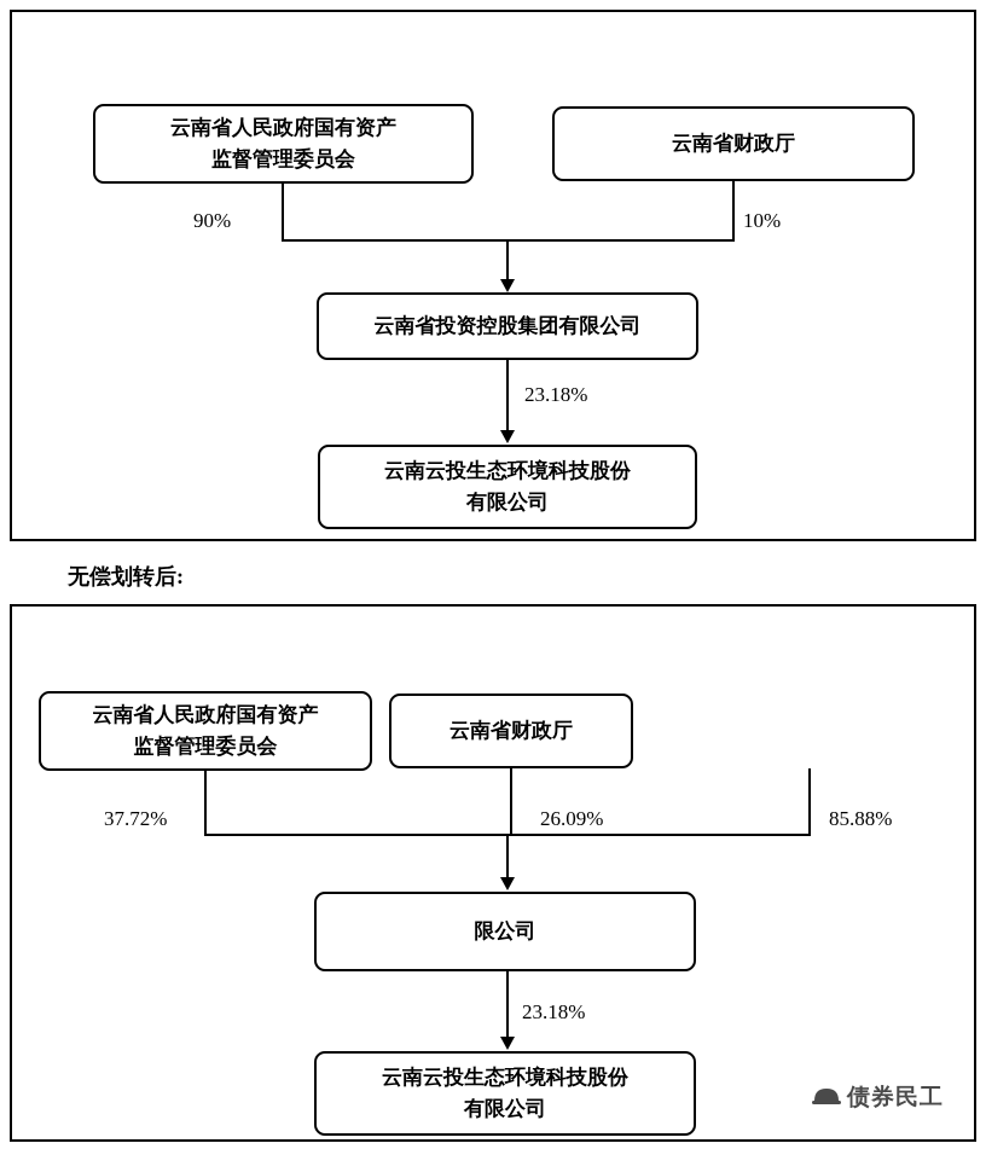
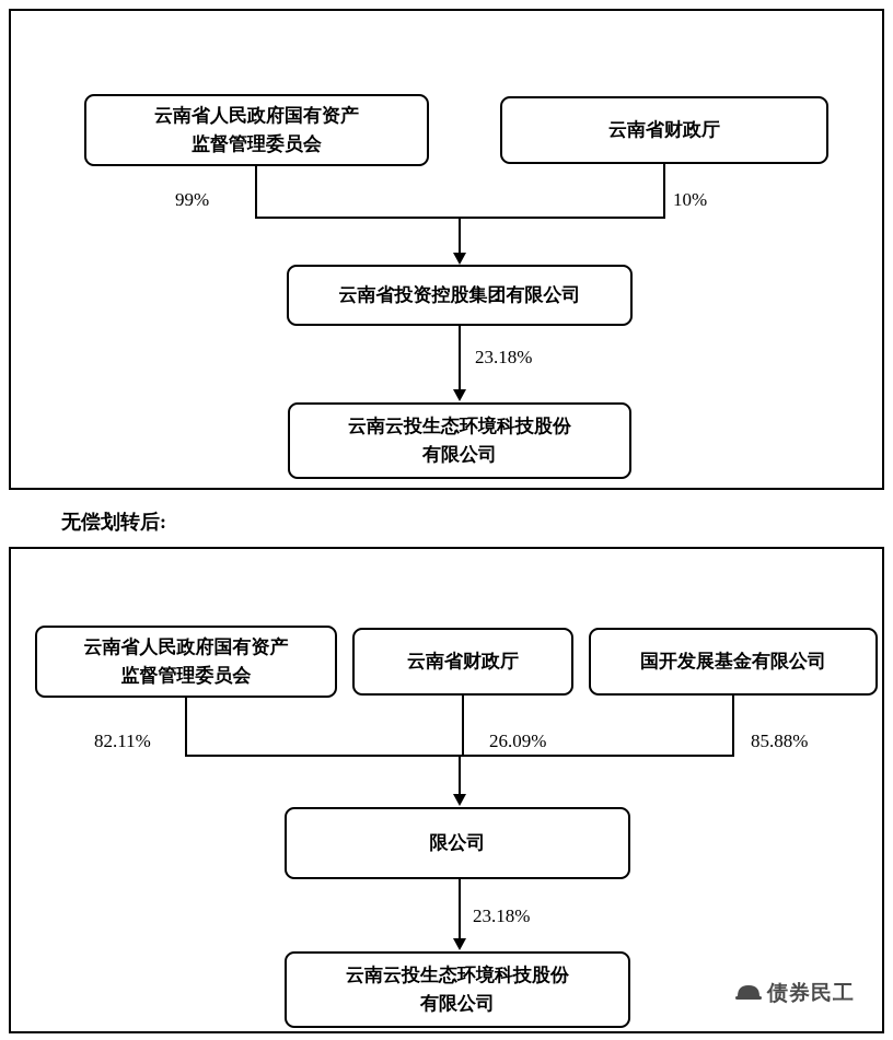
  云南省人民政府国有资产
  监督管理委员会
  云南省财政厅
- 90%
+ 99%
  10%
  云南省投资控股集团有限公司
  23.18%
  云南云投生态环境科技股份
  有限公司
  无偿划转后:
  云南省人民政府国有资产
  监督管理委员会
  云南省财政厅
+ 国开发展基金有限公司
- 37.72%
+ 82.11%
  26.09%
  85.88%
  限公司
  23.18%
  云南云投生态环境科技股份
  有限公司
  债券民工
